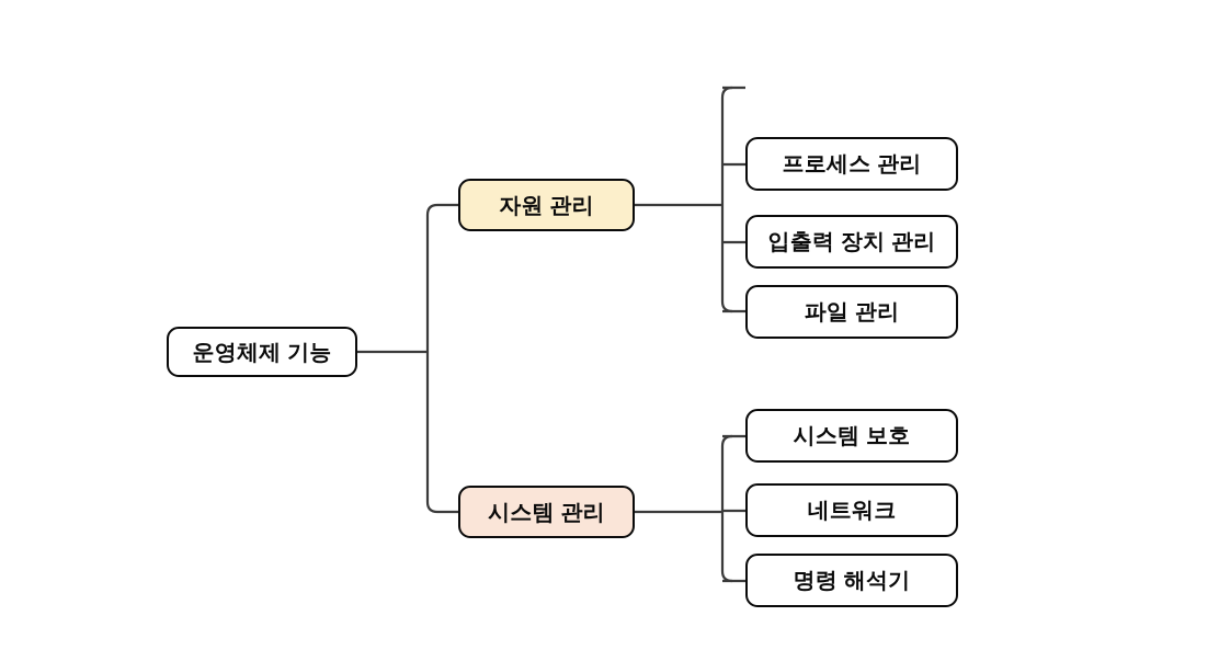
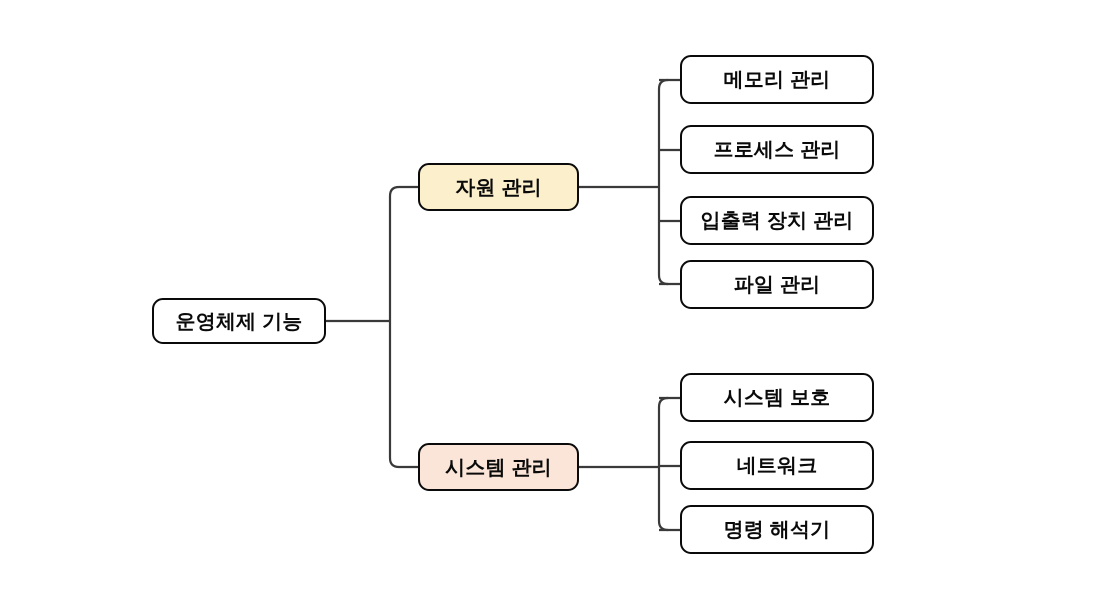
  운영체제 기능
  자원 관리
  시스템 관리
+ 메모리 관리
  프로세스 관리
  입출력 장치 관리
  파일 관리
  시스템 보호
  네트워크
  명령 해석기
